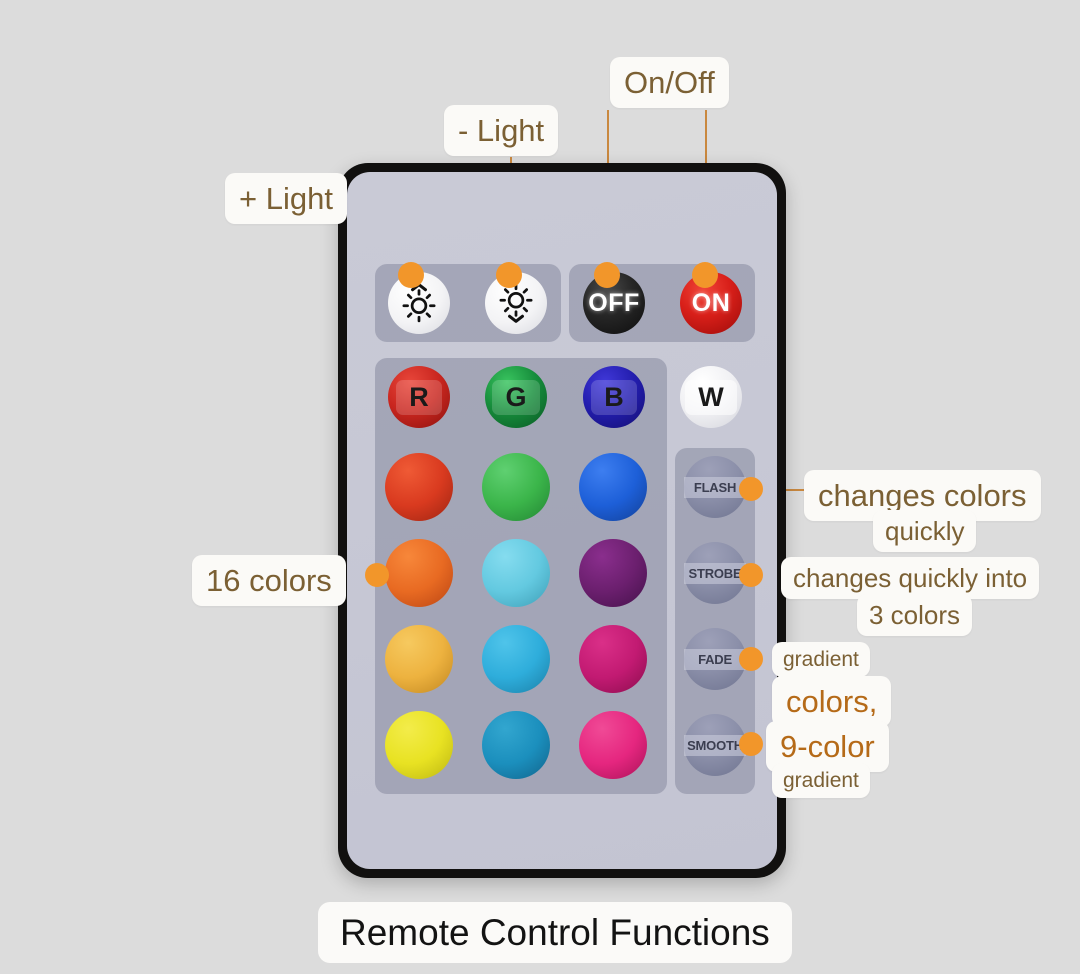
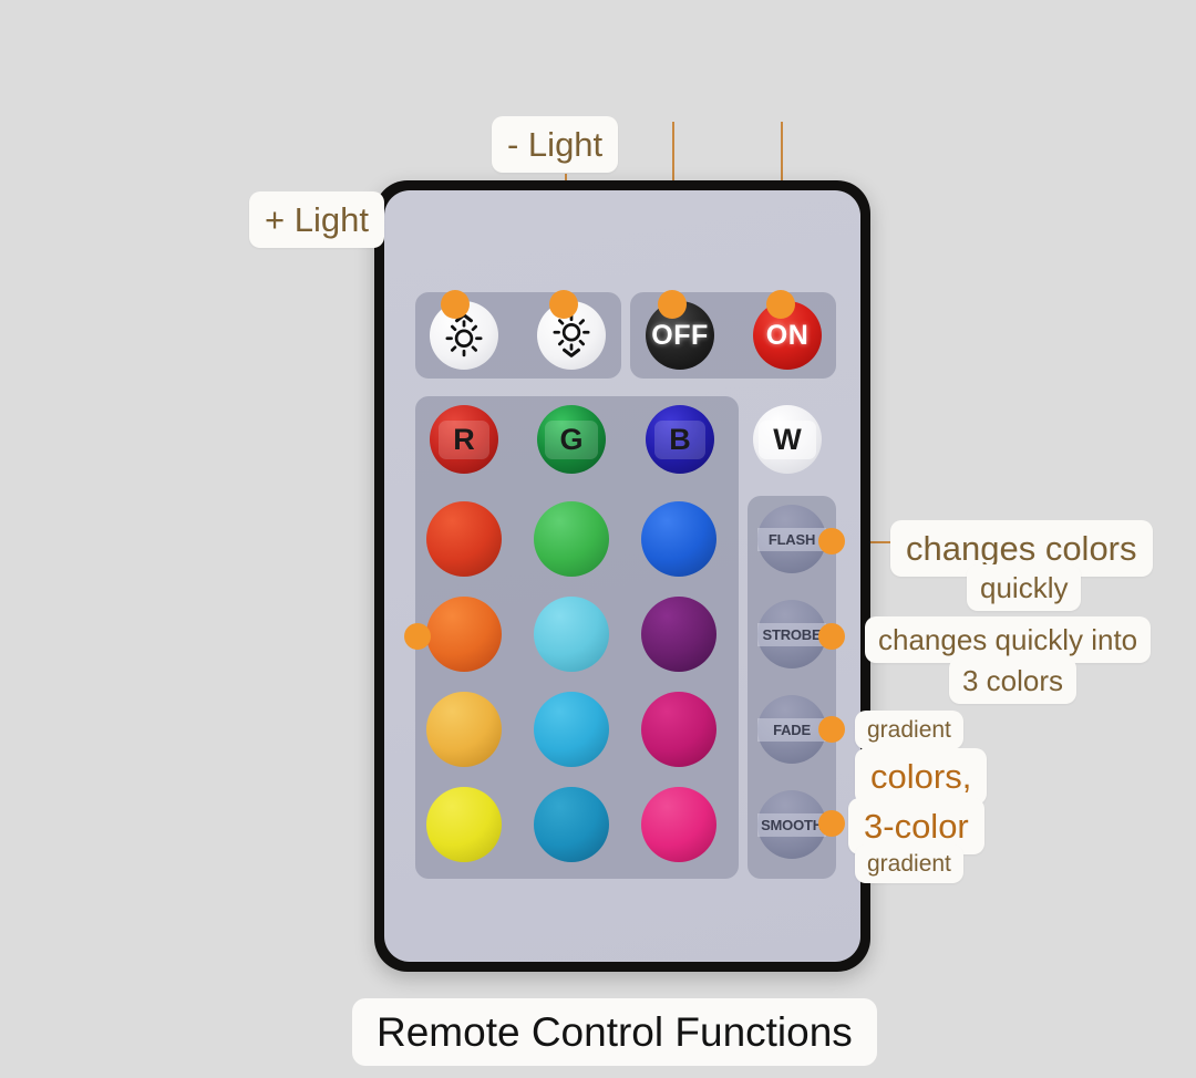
  OFF
  ON
  R
  G
  B
  W
  FLASH
  STROBE
  FADE
  SMOOT
  + Light
  - Light
- On/Off
- 16 colors
  changes colors
  quickly
  changes quickly into
  3 colors
  gradient
  colors,
- 9-color
+ 3-color
  gradient
  Remote Control Functions
